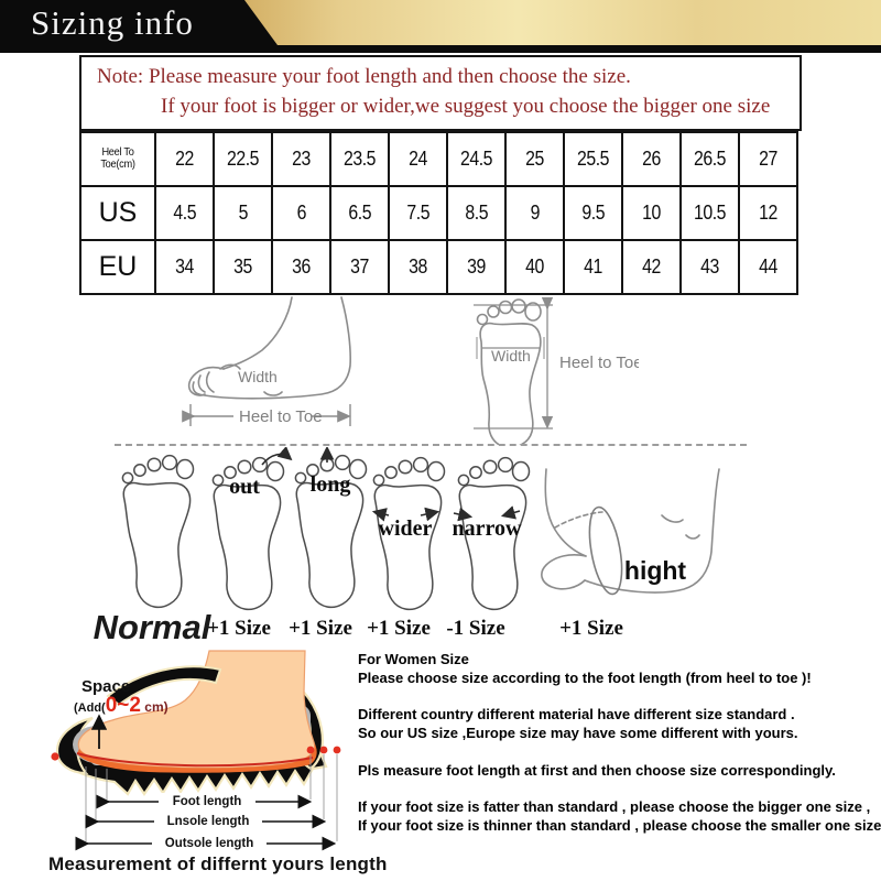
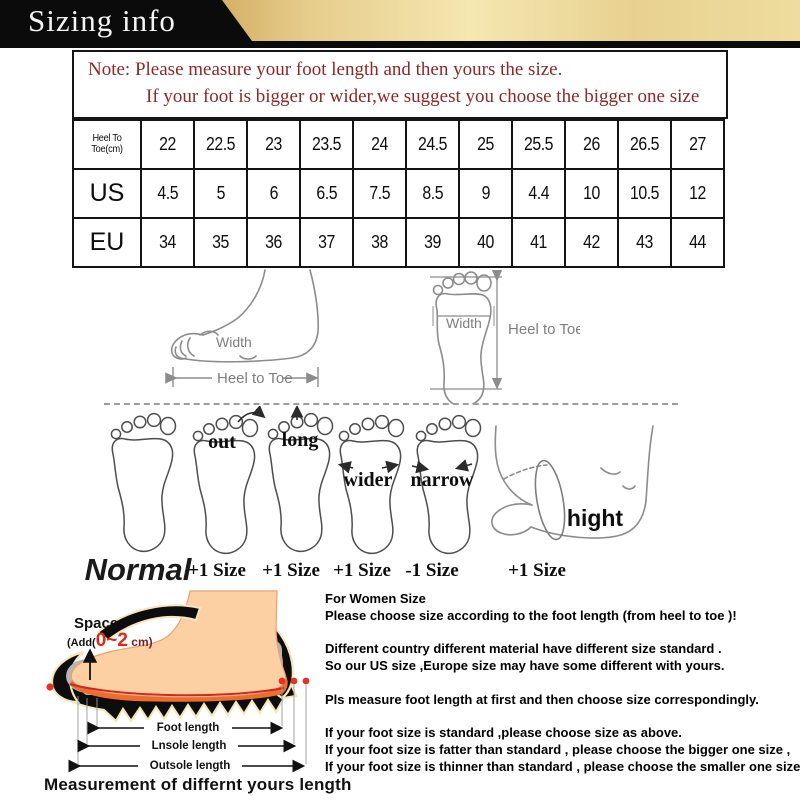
  Sizing info
- Note: Please measure your foot length and then choose the size.
+ Note: Please measure your foot length and then yours the size.
  If your foot is bigger or wider,we suggest you choose the bigger one size
  Heel To Toe(cm)		22	22.5	23	23.5	24	24.5	25	25.5	26	26.5	27
- US		4.5	5	6	6.5	7.5	8.5	9	9.5	10	10.5	12
+ US		4.5	5	6	6.5	7.5	8.5	9	4.4	10	10.5	12
  EU		34	35	36	37	38	39	40	41	42	43	44
  Width
  Heel to Toe
  Width
  Heel to Toe
  out
  long
  wider
  narrow
  hight
  Normal
  +1 Size
  +1 Size
  +1 Size
  -1 Size
  +1 Size
  Foot length
  Lnsole length
  Outsole length
  Space
  (Add(0~2 cm)
  For Women Size
  Please choose size according to the foot length (from heel to toe )!
  Different country different material have different size standard .
  So our US size ,Europe size may have some different with yours.
  Pls measure foot length at first and then choose size correspondingly.
+ If your foot size is standard ,please choose size as above.
  If your foot size is fatter than standard , please choose the bigger one size ,
  If your foot size is thinner than standard , please choose the smaller one size
  Measurement of differnt yours length
